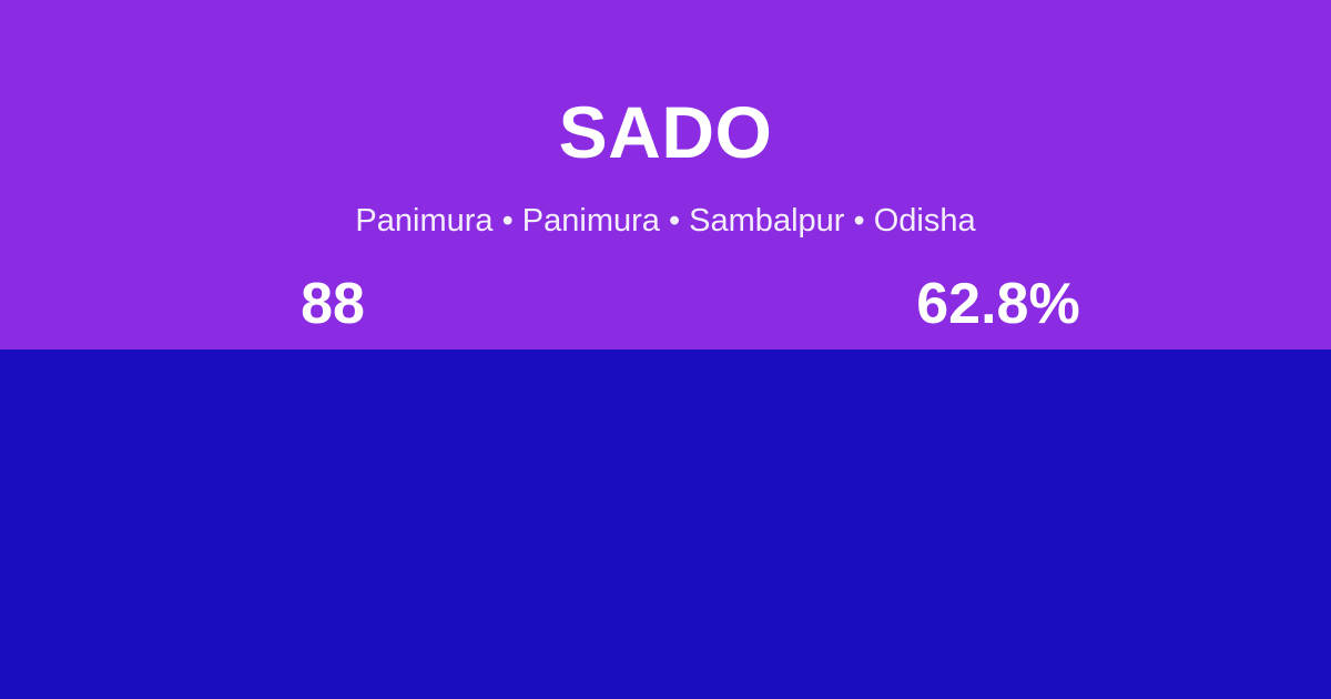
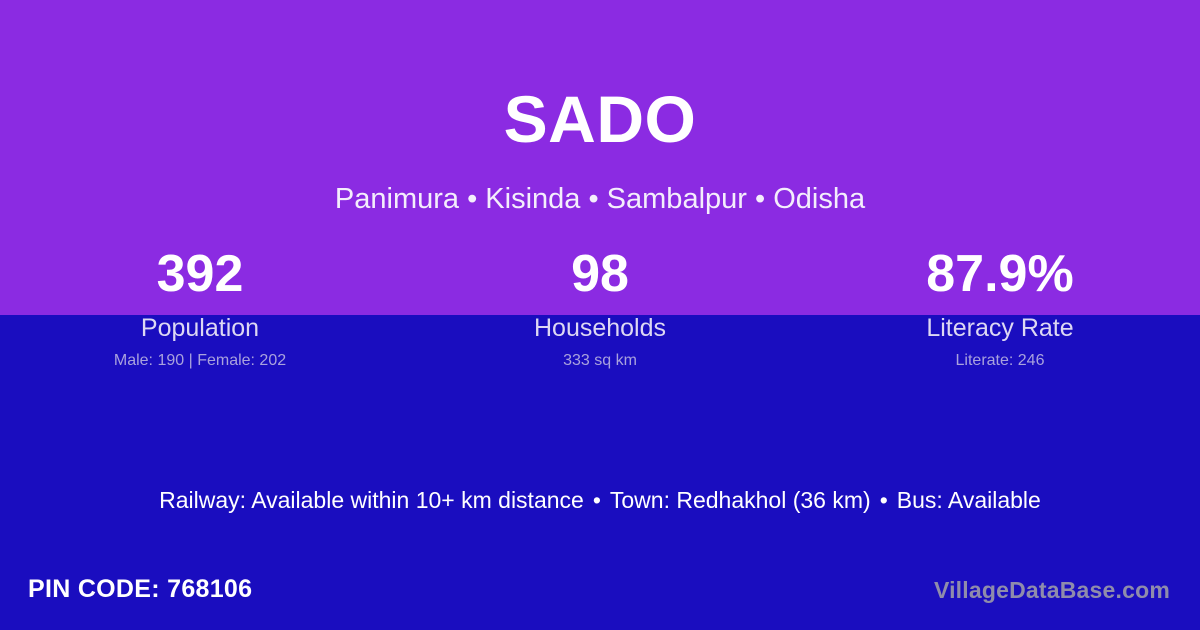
  SADO
- Panimura • Panimura • Sambalpur • Odisha
+ Panimura • Kisinda • Sambalpur • Odisha
+ 392
+ Population
+ Male: 190 | Female: 202
- 88
+ 98
+ Households
+ 333 sq km
- 62.8%
+ 87.9%
+ Literacy Rate
+ Literate: 246
+ Railway: Available within 10+ km distance • Town: Redhakhol (36 km) • Bus: Available
+ PIN CODE: 768106
+ VillageDataBase.com
